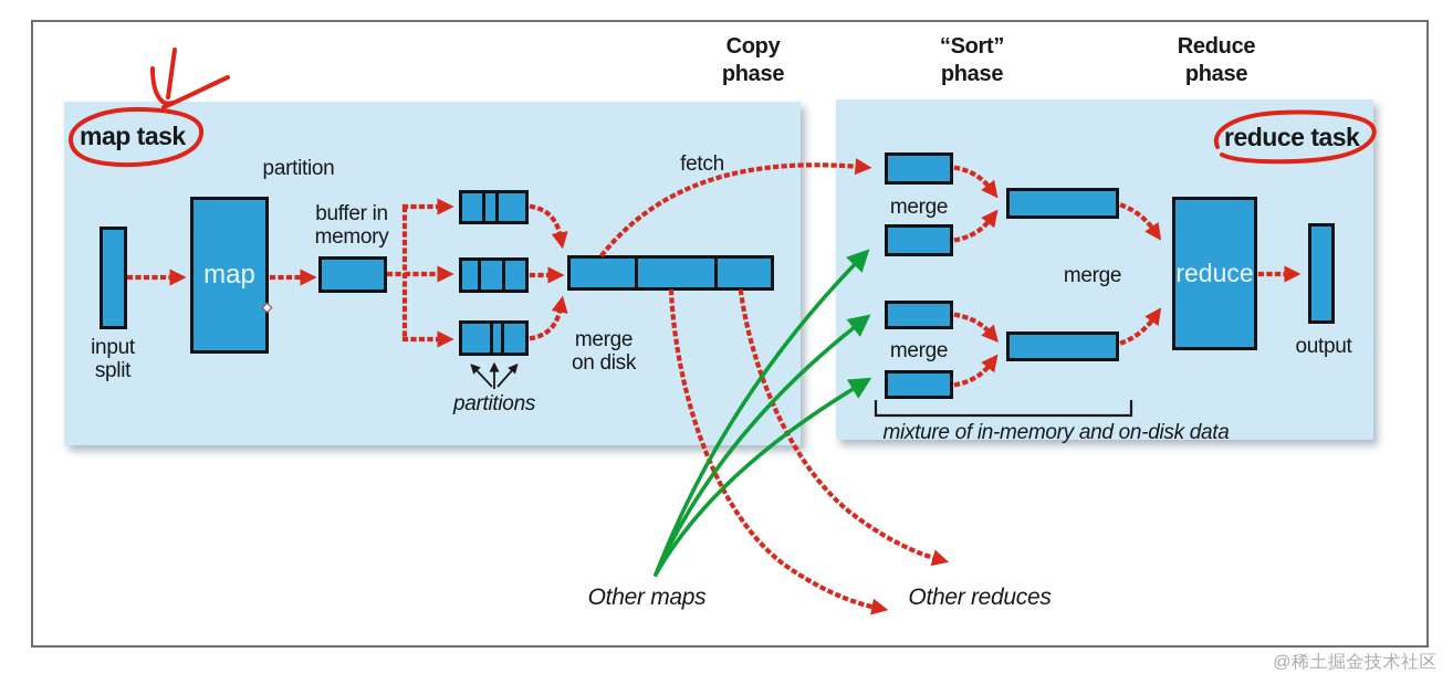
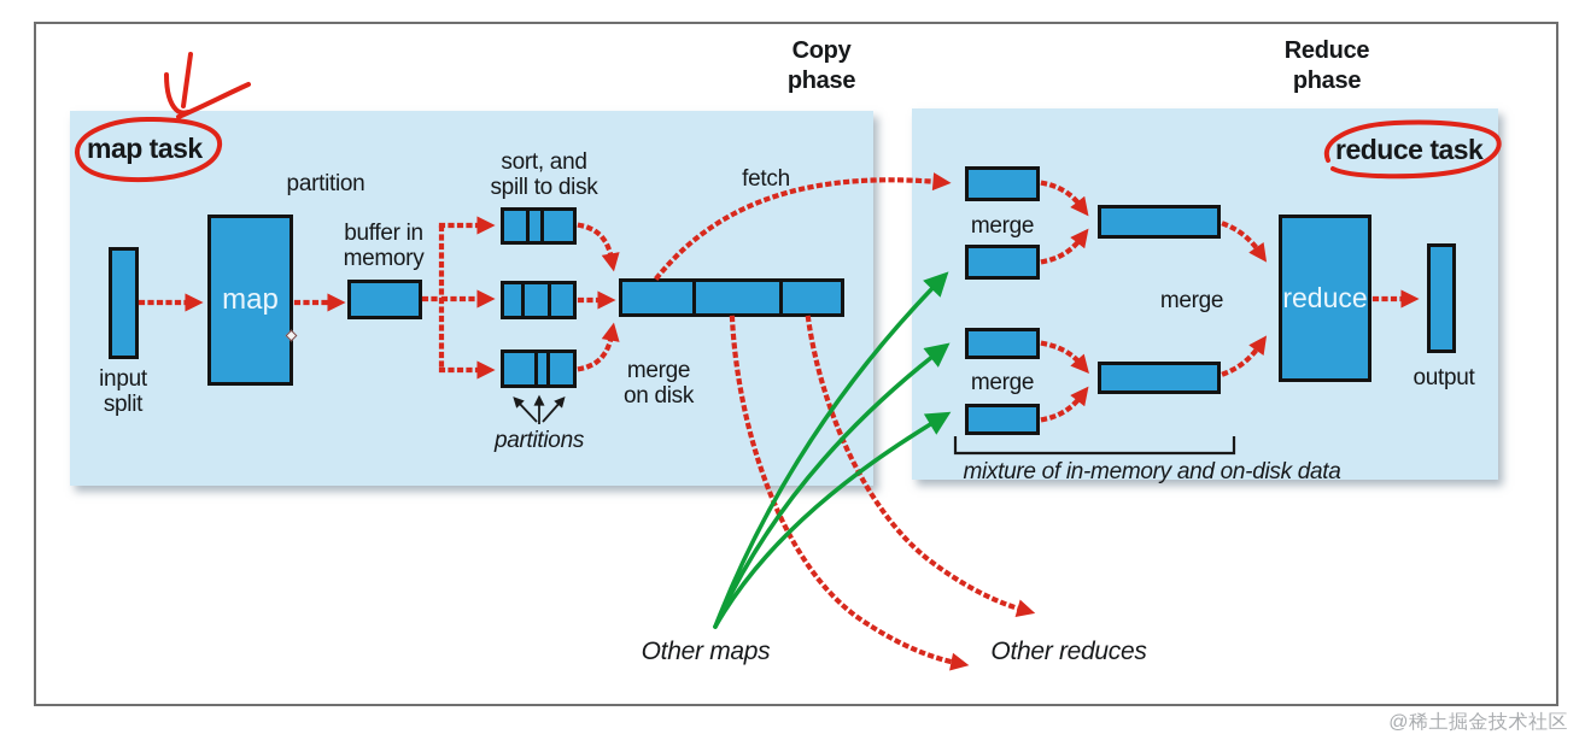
  Copy phase
- “Sort” phase
  Reduce phase
  map task
  partition
  buffer in memory
+ sort, and spill to disk
  input split
  merge on disk
  fetch
  partitions
  reduce task
  merge
  merge
  merge
  output
  mixture of in-memory and on-disk data
  Other maps
  Other reduces
  map
  reduce
  @稀土掘金技术社区
